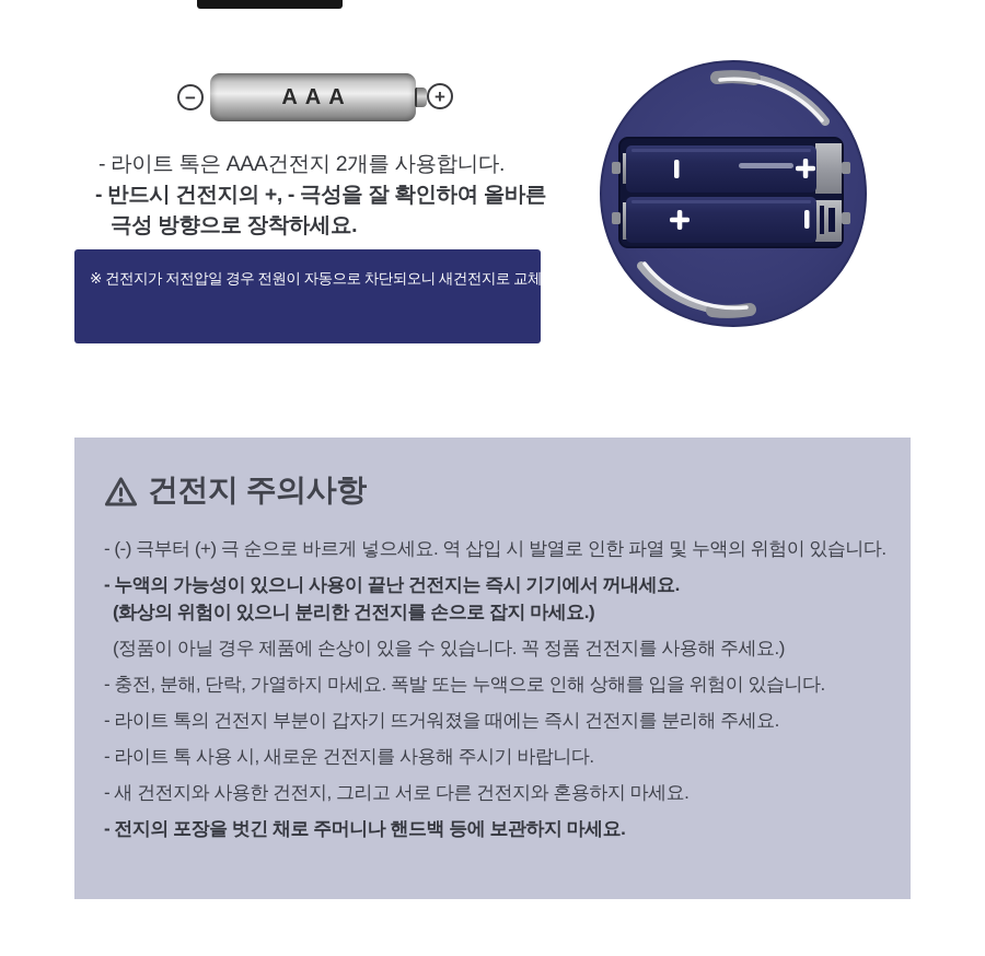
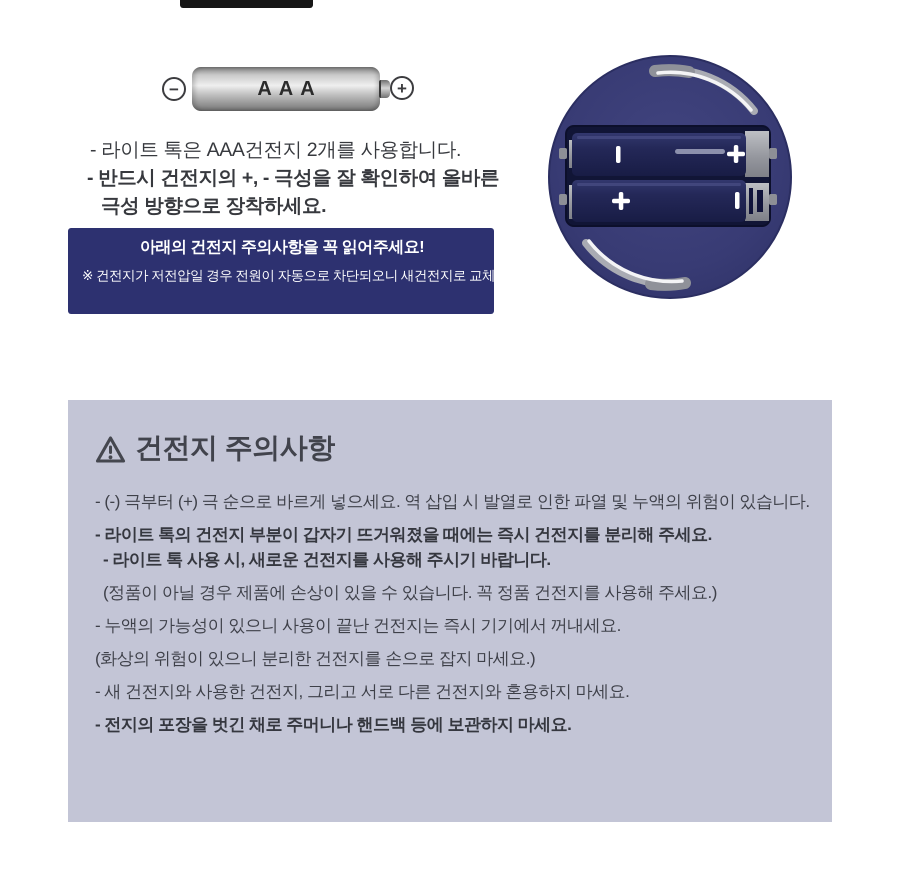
  −
  AAA
  +
  - 라이트 톡은 AAA건전지 2개를 사용합니다.
  - 반드시 건전지의 +, - 극성을 잘 확인하여 올바른
  극성 방향으로 장착하세요.
+ 아래의 건전지 주의사항을 꼭 읽어주세요!
  ※ 건전지가 저전압일 경우 전원이 자동으로 차단되오니 새건전지로 교체 바랍니다
  건전지 주의사항
  - (-) 극부터 (+) 극 순으로 바르게 넣으세요. 역 삽입 시 발열로 인한 파열 및 누액의 위험이 있습니다.
- - 누액의 가능성이 있으니 사용이 끝난 건전지는 즉시 기기에서 꺼내세요.
+ - 라이트 톡의 건전지 부분이 갑자기 뜨거워졌을 때에는 즉시 건전지를 분리해 주세요.
- (화상의 위험이 있으니 분리한 건전지를 손으로 잡지 마세요.)
+ - 라이트 톡 사용 시, 새로운 건전지를 사용해 주시기 바랍니다.
  (정품이 아닐 경우 제품에 손상이 있을 수 있습니다. 꼭 정품 건전지를 사용해 주세요.)
- - 충전, 분해, 단락, 가열하지 마세요. 폭발 또는 누액으로 인해 상해를 입을 위험이 있습니다.
- - 라이트 톡의 건전지 부분이 갑자기 뜨거워졌을 때에는 즉시 건전지를 분리해 주세요.
+ - 누액의 가능성이 있으니 사용이 끝난 건전지는 즉시 기기에서 꺼내세요.
- - 라이트 톡 사용 시, 새로운 건전지를 사용해 주시기 바랍니다.
+ (화상의 위험이 있으니 분리한 건전지를 손으로 잡지 마세요.)
  - 새 건전지와 사용한 건전지, 그리고 서로 다른 건전지와 혼용하지 마세요.
  - 전지의 포장을 벗긴 채로 주머니나 핸드백 등에 보관하지 마세요.
